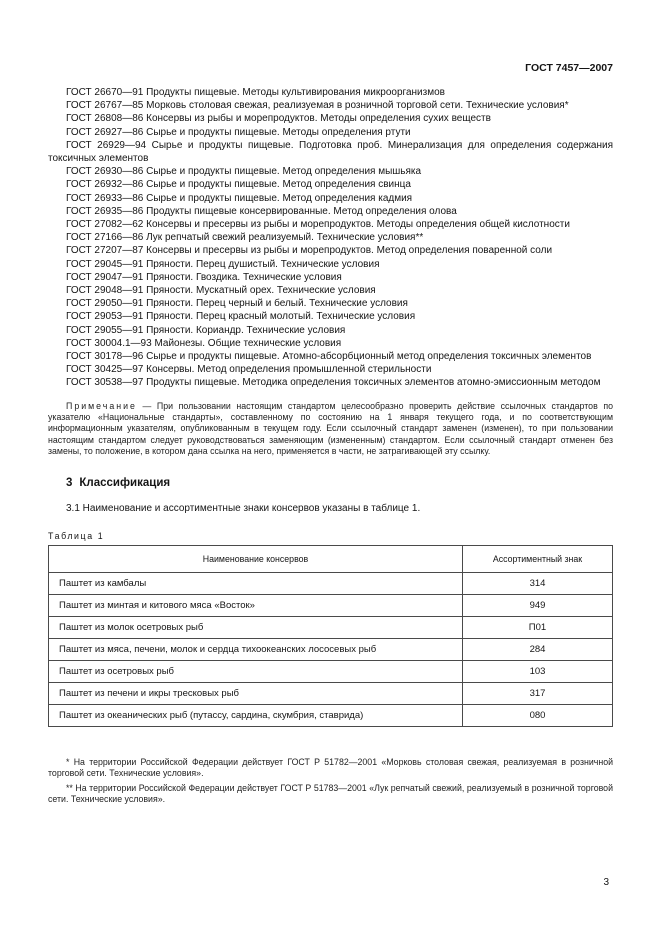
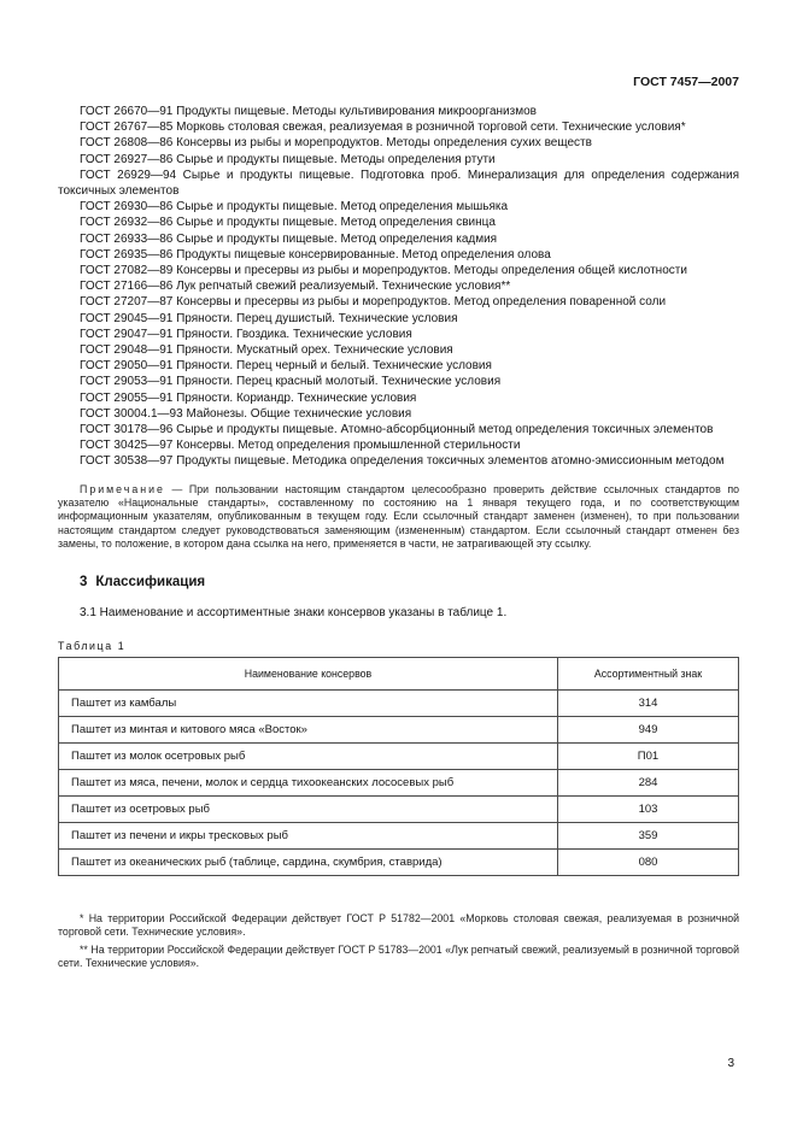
  ГОСТ 7457—2007
  ГОСТ 26670—91 Продукты пищевые. Методы культивирования микроорганизмов
  ГОСТ 26767—85 Морковь столовая свежая, реализуемая в розничной торговой сети. Технические условия*
  ГОСТ 26808—86 Консервы из рыбы и морепродуктов. Методы определения сухих веществ
  ГОСТ 26927—86 Сырье и продукты пищевые. Методы определения ртути
  ГОСТ 26929—94 Сырье и продукты пищевые. Подготовка проб. Минерализация для определения содержания токсичных элементов
  ГОСТ 26930—86 Сырье и продукты пищевые. Метод определения мышьяка
  ГОСТ 26932—86 Сырье и продукты пищевые. Метод определения свинца
  ГОСТ 26933—86 Сырье и продукты пищевые. Метод определения кадмия
  ГОСТ 26935—86 Продукты пищевые консервированные. Метод определения олова
- ГОСТ 27082—62 Консервы и пресервы из рыбы и морепродуктов. Методы определения общей кислотности
+ ГОСТ 27082—89 Консервы и пресервы из рыбы и морепродуктов. Методы определения общей кислотности
  ГОСТ 27166—86 Лук репчатый свежий реализуемый. Технические условия**
  ГОСТ 27207—87 Консервы и пресервы из рыбы и морепродуктов. Метод определения поваренной соли
  ГОСТ 29045—91 Пряности. Перец душистый. Технические условия
  ГОСТ 29047—91 Пряности. Гвоздика. Технические условия
  ГОСТ 29048—91 Пряности. Мускатный орех. Технические условия
  ГОСТ 29050—91 Пряности. Перец черный и белый. Технические условия
  ГОСТ 29053—91 Пряности. Перец красный молотый. Технические условия
  ГОСТ 29055—91 Пряности. Кориандр. Технические условия
  ГОСТ 30004.1—93 Майонезы. Общие технические условия
  ГОСТ 30178—96 Сырье и продукты пищевые. Атомно-абсорбционный метод определения токсичных элементов
  ГОСТ 30425—97 Консервы. Метод определения промышленной стерильности
  ГОСТ 30538—97 Продукты пищевые. Методика определения токсичных элементов атомно-эмиссионным методом
  Примечание — При пользовании настоящим стандартом целесообразно проверить действие ссылочных стандартов по указателю «Национальные стандарты», составленному по состоянию на 1 января текущего года, и по соответствующим информационным указателям, опубликованным в текущем году. Если ссылочный стандарт заменен (изменен), то при пользовании настоящим стандартом следует руководствоваться заменяющим (измененным) стандартом. Если ссылочный стандарт отменен без замены, то положение, в котором дана ссылка на него, применяется в части, не затрагивающей эту ссылку.
  3 Классификация
  3.1 Наименование и ассортиментные знаки консервов указаны в таблице 1.
  Таблица 1
  Наименование консервов	Ассортиментный знак
  Паштет из камбалы	314
  Паштет из минтая и китового мяса «Восток»	949
  Паштет из молок осетровых рыб	П01
  Паштет из мяса, печени, молок и сердца тихоокеанских лососевых рыб	284
  Паштет из осетровых рыб	103
- Паштет из печени и икры тресковых рыб	317
+ Паштет из печени и икры тресковых рыб	359
- Паштет из океанических рыб (путассу, сардина, скумбрия, ставрида)	080
+ Паштет из океанических рыб (таблице, сардина, скумбрия, ставрида)	080
  * На территории Российской Федерации действует ГОСТ Р 51782—2001 «Морковь столовая свежая, реализуемая в розничной торговой сети. Технические условия».
  ** На территории Российской Федерации действует ГОСТ Р 51783—2001 «Лук репчатый свежий, реализуемый в розничной торговой сети. Технические условия».
  3
